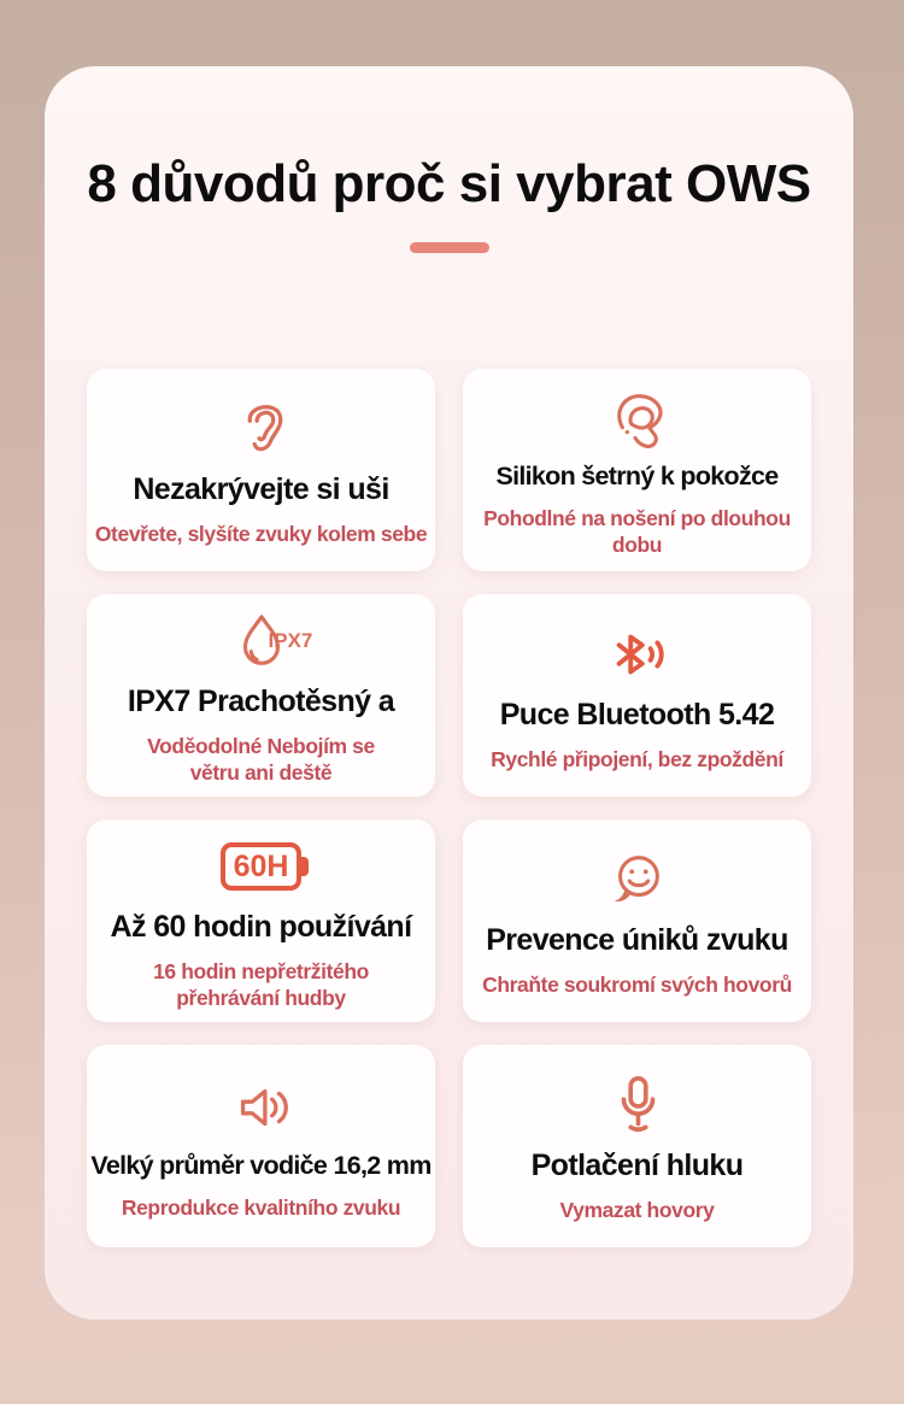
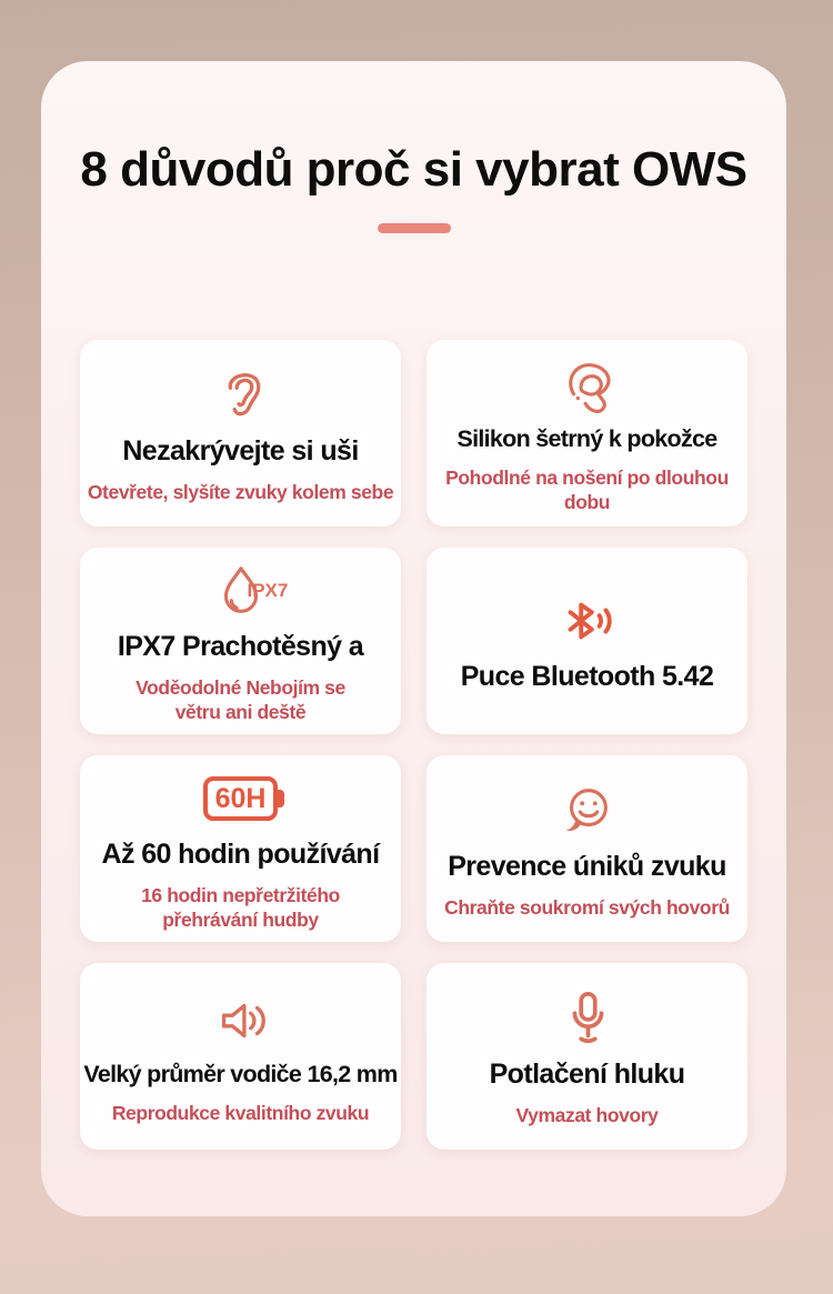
  8 důvodů proč si vybrat OWS
  Nezakrývejte si uši
  Otevřete, slyšíte zvuky kolem sebe
  Silikon šetrný k pokožce
  Pohodlné na nošení po dlouhou dobu
  IPX7
  IPX7 Prachotěsný a
  Voděodolné Nebojím se
  větru ani deště
  Puce Bluetooth 5.42
- Rychlé připojení, bez zpoždění
  60H
  Až 60 hodin používání
  16 hodin nepřetržitého
  přehrávání hudby
  Prevence úniků zvuku
  Chraňte soukromí svých hovorů
  Velký průměr vodiče 16,2 mm
  Reprodukce kvalitního zvuku
  Potlačení hluku
  Vymazat hovory
